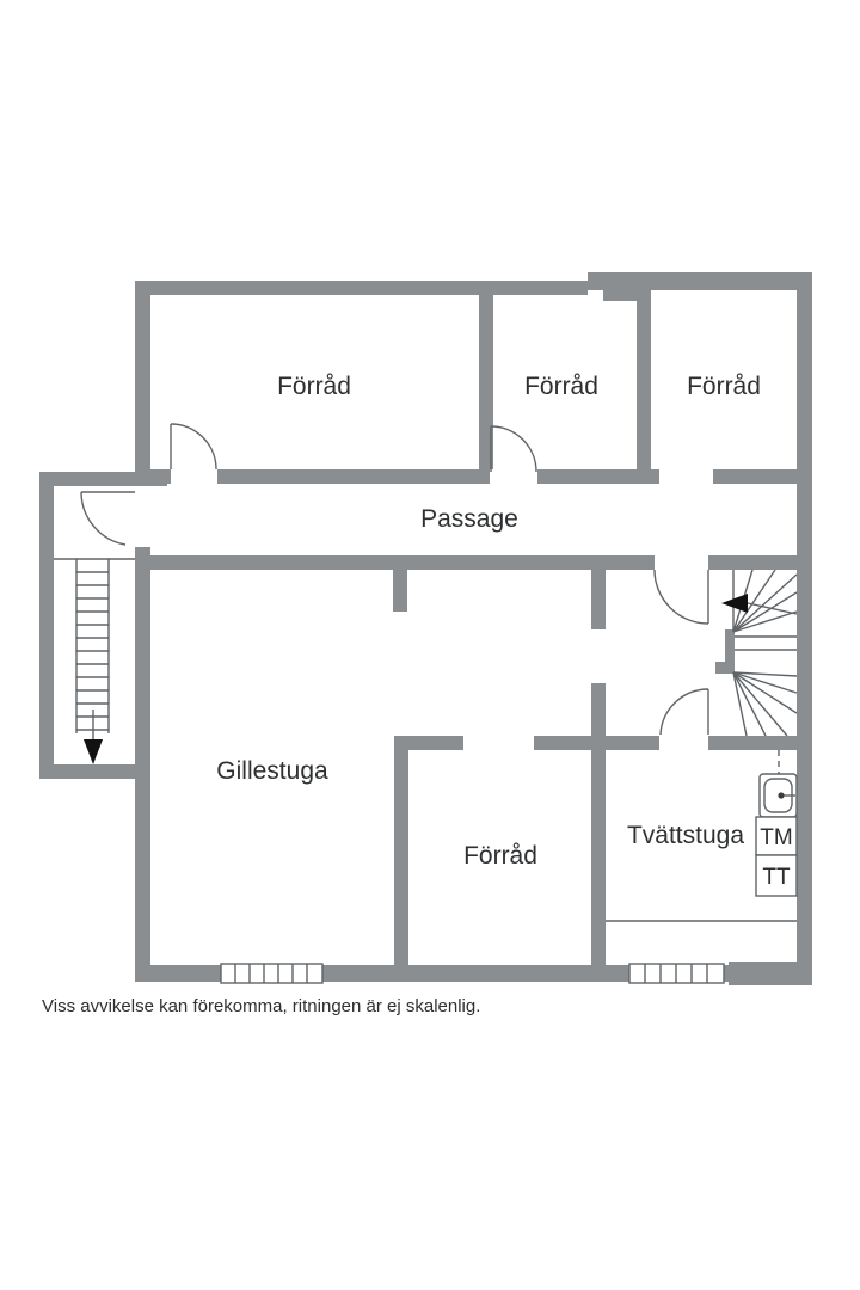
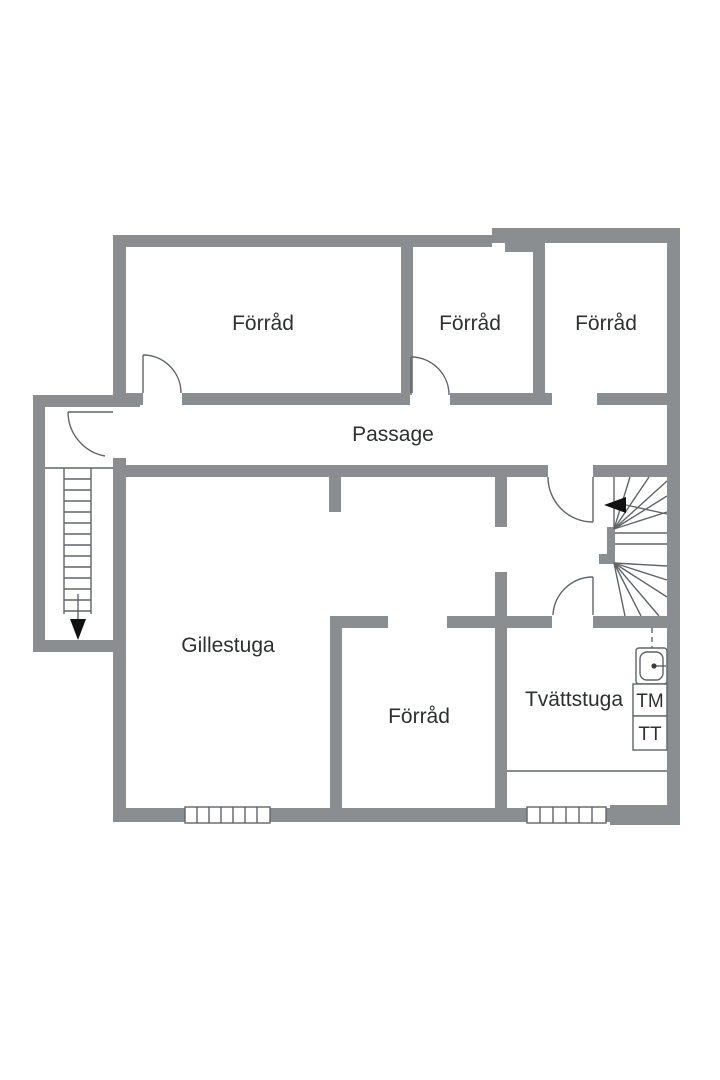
  Förråd
  Förråd
  Förråd
  Passage
  Gillestuga
  Förråd
  Tvättstuga
  TM
  TT
- Viss avvikelse kan förekomma, ritningen är ej skalenlig.
